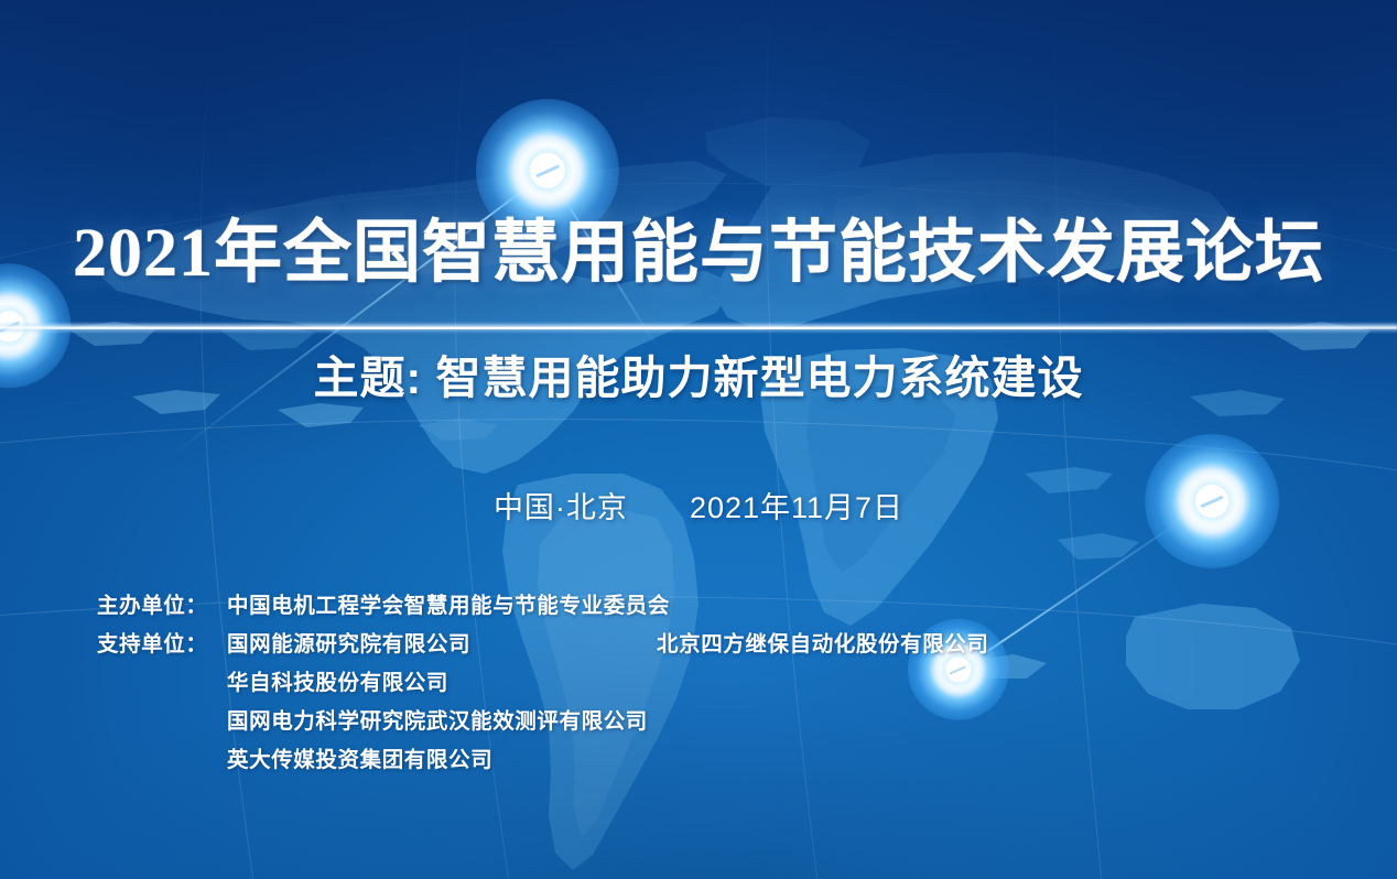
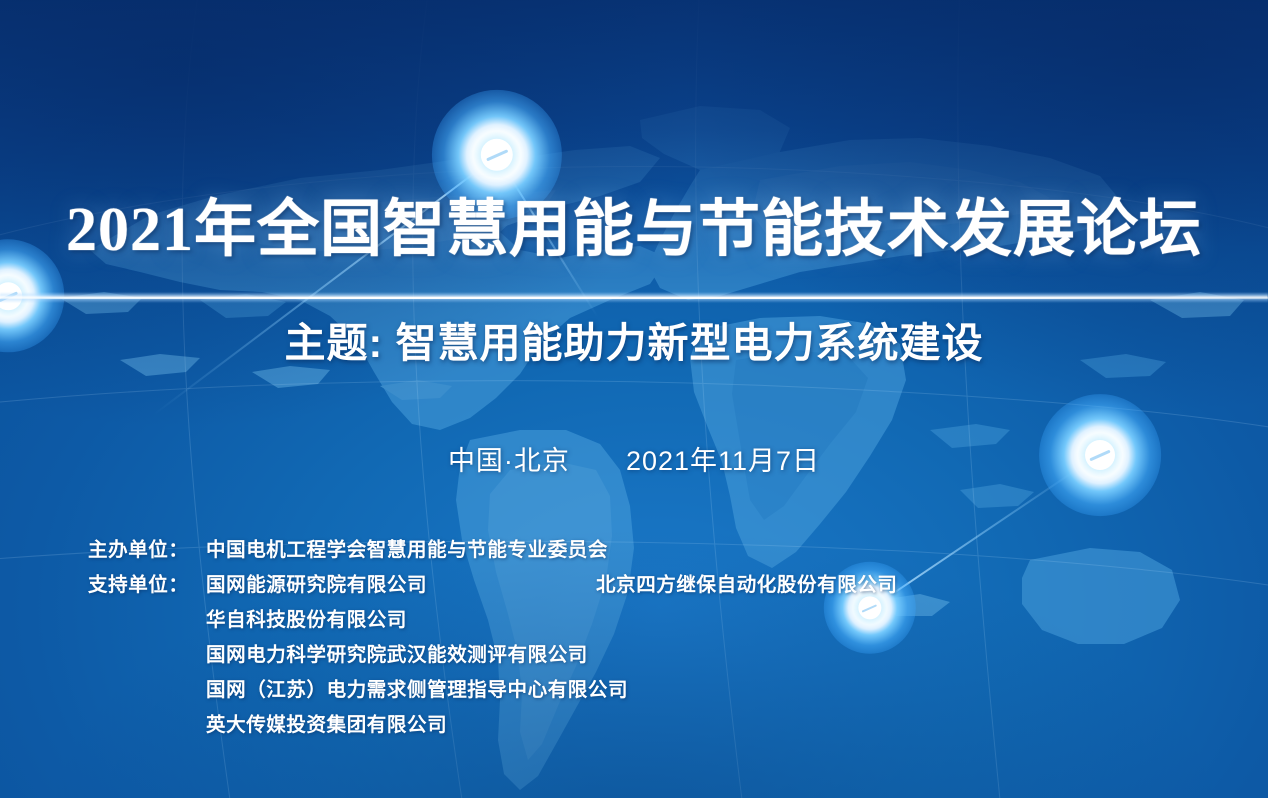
  2021年全国智慧用能与节能技术发展论坛
  主题: 智慧用能助力新型电力系统建设
  中国·北京
  2021年11月7日
  主办单位：
  中国电机工程学会智慧用能与节能专业委员会
  支持单位：
  国网能源研究院有限公司
  北京四方继保自动化股份有限公司
  华自科技股份有限公司
  国网电力科学研究院武汉能效测评有限公司
+ 国网（江苏）电力需求侧管理指导中心有限公司
  英大传媒投资集团有限公司
